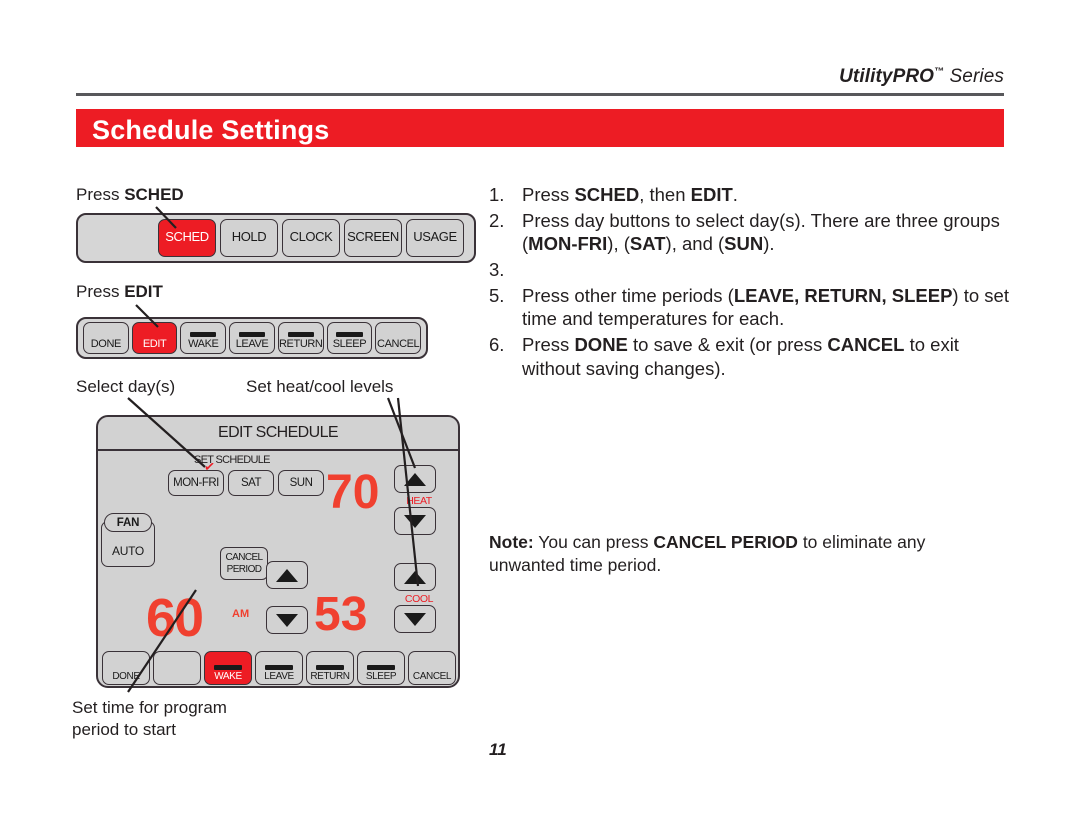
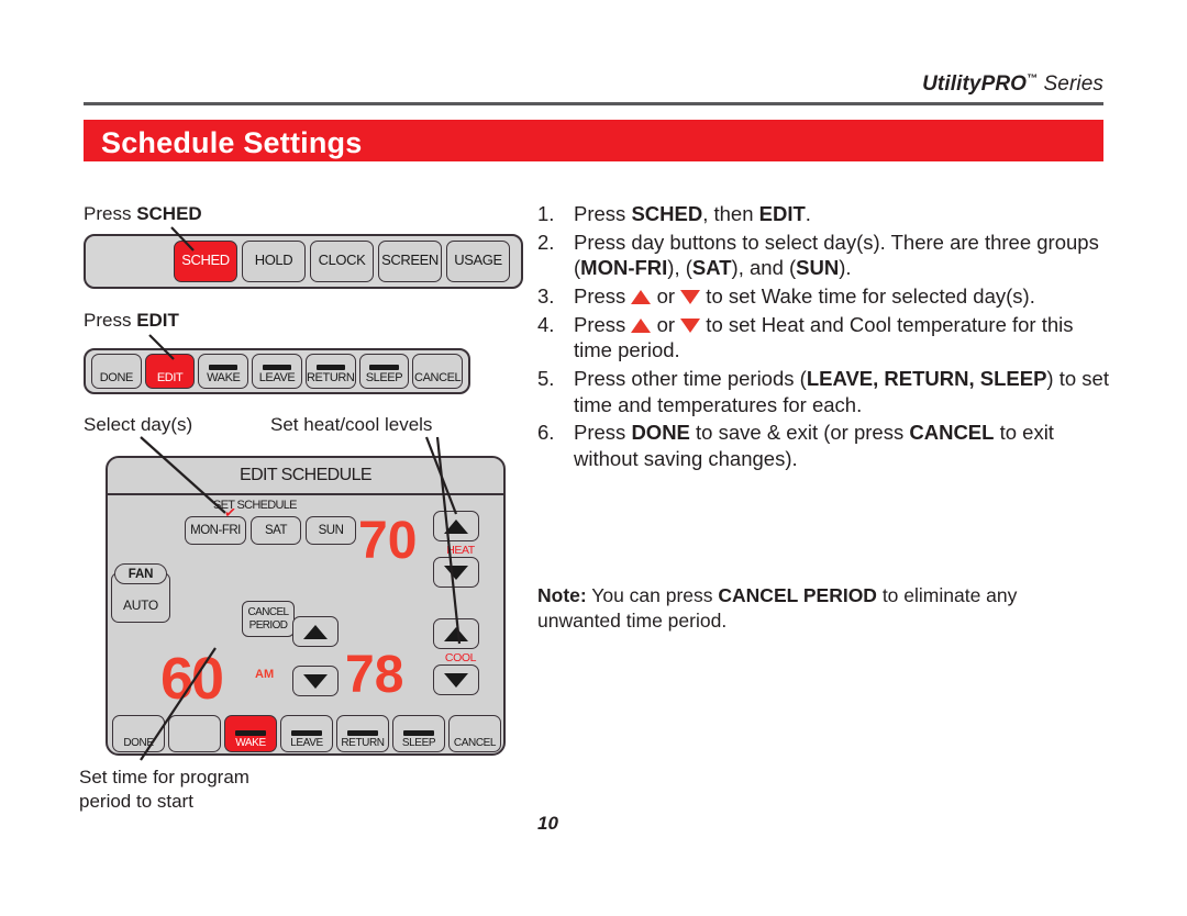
  UtilityPRO™ Series
  Schedule Settings
  Press SCHED
  Press EDIT
  Select day(s)
  Set heat/cool levels
  Set time for program
  period to start
  SCHED
  HOLD
  CLOCK
  SCREEN
  USAGE
  DONE
  EDIT
  WAKE
  LEAVE
  RETURN
  SLEEP
  CANCEL
  EDIT SCHEDULE
  ET SCHEDULE
  MON-FRI
  SAT
  SUN
  AUTO
  FAN
  CANCEL
  PERIOD
  70
- 53
+ 78
  60
  AM
  EAT
  COOL
  DONE
  WAKE
  LEAVE
  RETURN
  SLEEP
  CANCEL
  1.
  Press SCHED, then EDIT.
  2.
  Press day buttons to select day(s). There are three groups (MON-FRI), (SAT), and (SUN).
  3.
+ Press or to set Wake time for selected day(s).
+ 4.
+ Press or to set Heat and Cool temperature for this time period.
  5.
  Press other time periods (LEAVE, RETURN, SLEEP) to set time and temperatures for each.
  6.
  Press DONE to save & exit (or press CANCEL to exit without saving changes).
  Note: You can press CANCEL PERIOD to eliminate any unwanted time period.
- 11
+ 10
